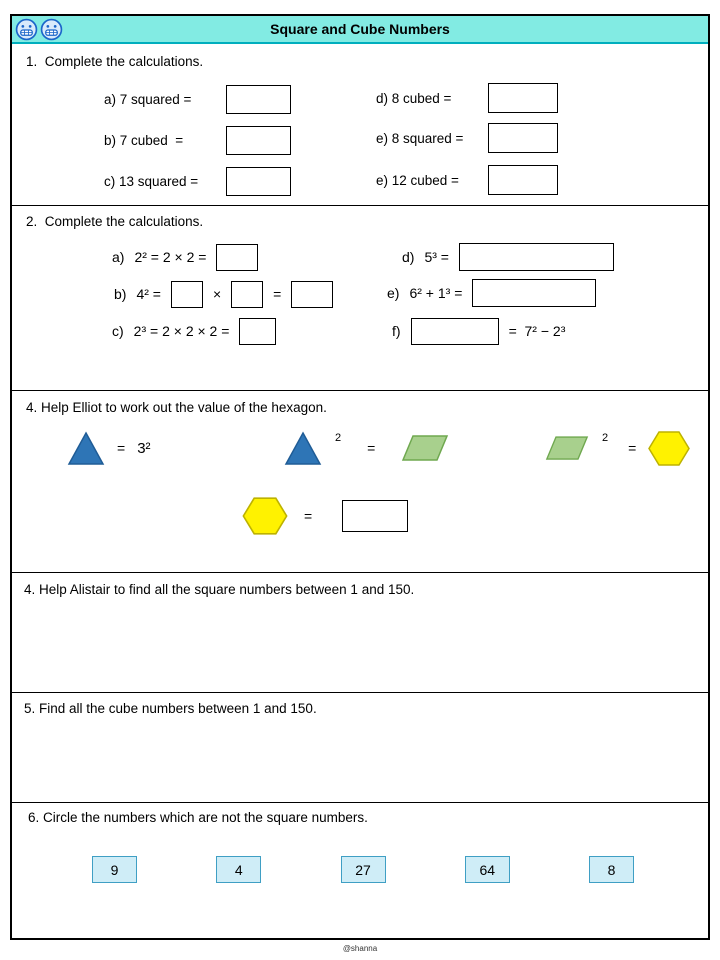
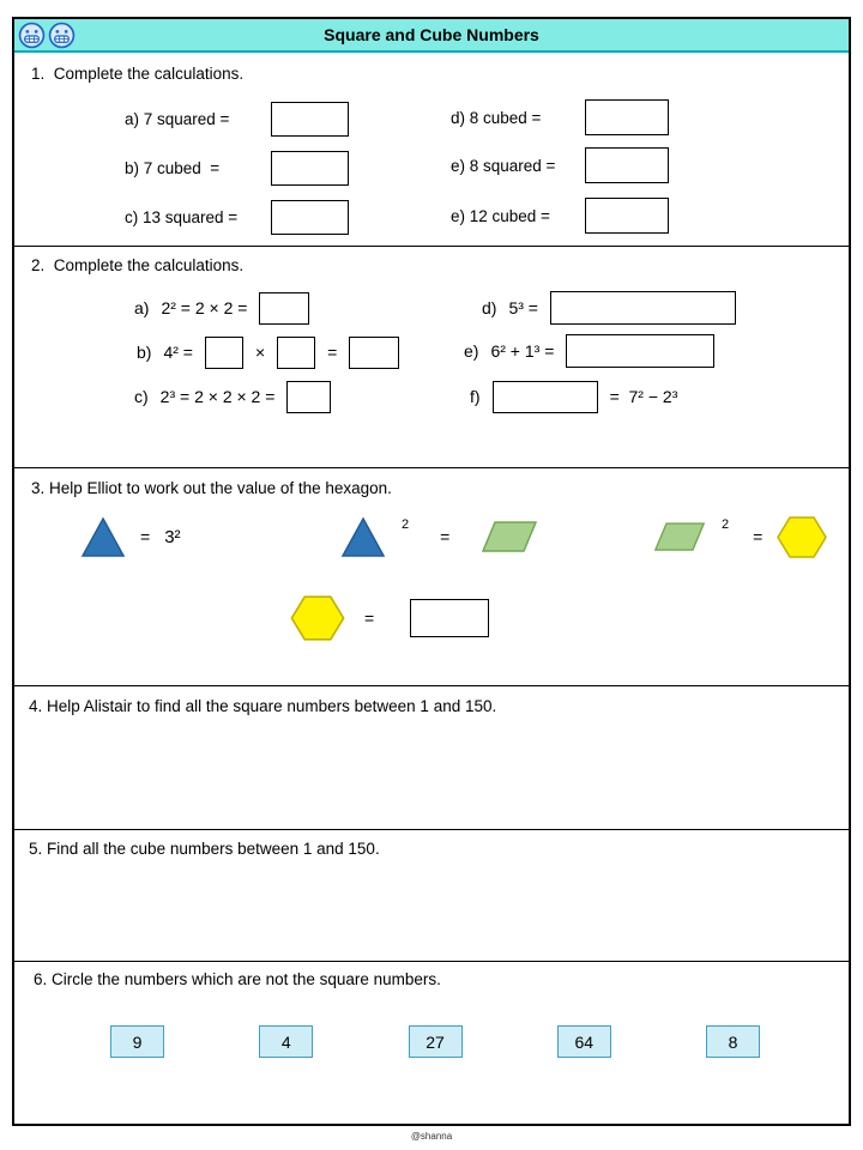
  Square and Cube Numbers
  1. Complete the calculations.
  a) 7 squared =
  b) 7 cubed =
  c) 13 squared =
  d) 8 cubed =
  e) 8 squared =
  e) 12 cubed =
  2. Complete the calculations.
  a)
  2² = 2 × 2 =
  b)
  4² =
  ×
  =
  c)
  2³ = 2 × 2 × 2 =
  d)
  5³ =
  e)
  6² + 1³ =
  f)
  = 7² − 2³
- 4. Help Elliot to work out the value of the hexagon.
+ 3. Help Elliot to work out the value of the hexagon.
  =
  3²
  2
  =
  2
  =
  =
  4. Help Alistair to find all the square numbers between 1 and 150.
  5. Find all the cube numbers between 1 and 150.
  6. Circle the numbers which are not the square numbers.
  9
  4
  27
  64
  8
  @shanna
